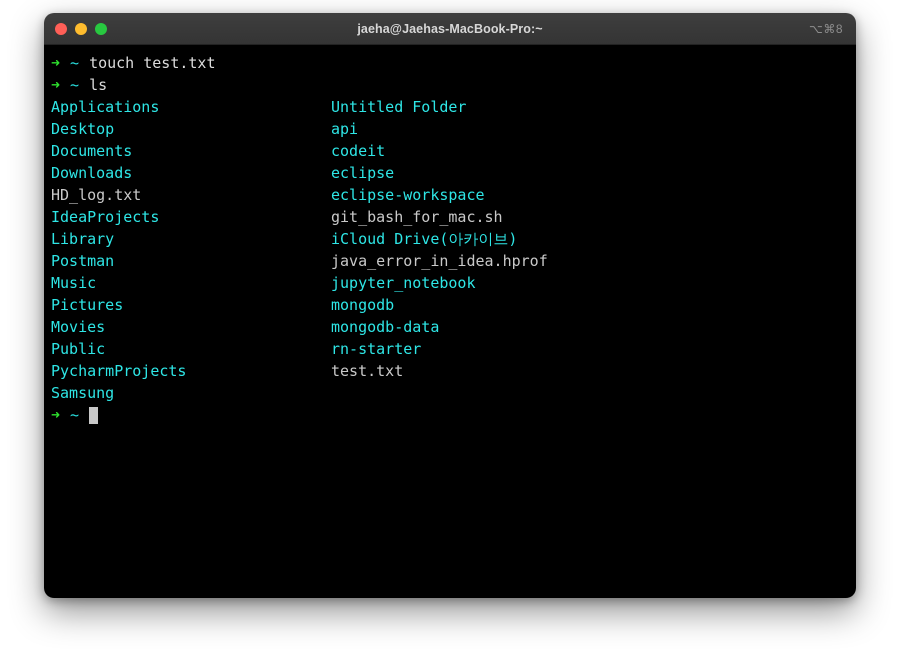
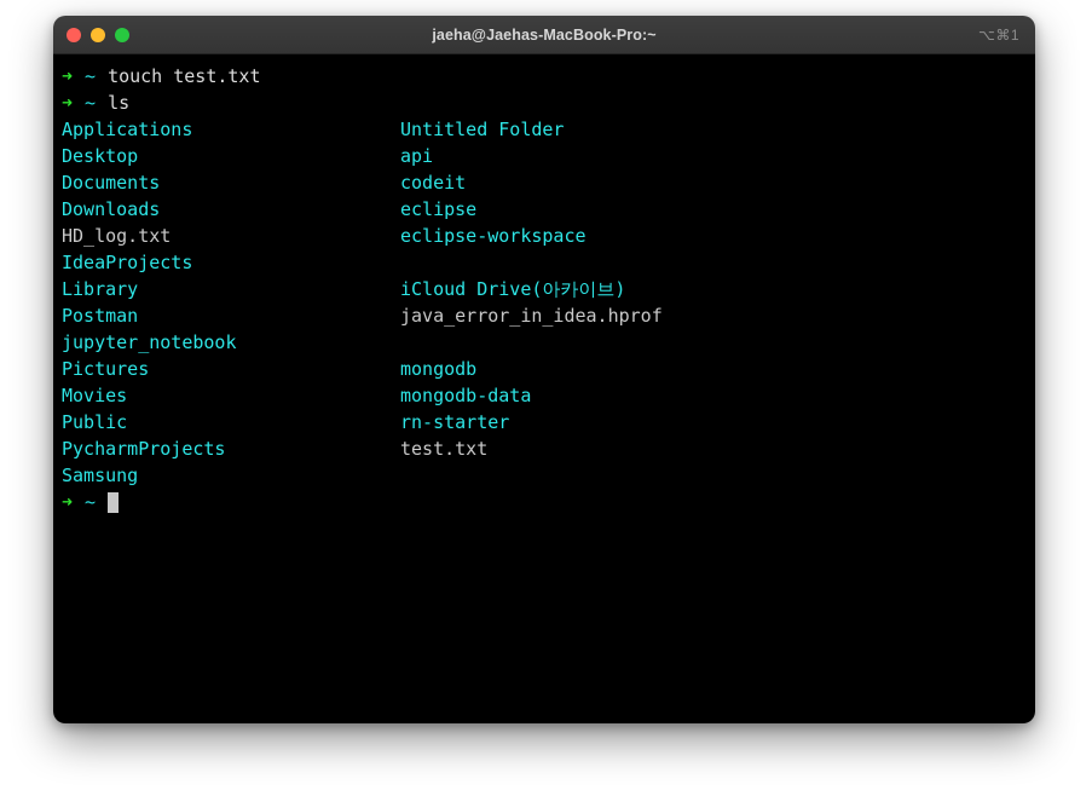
  jaeha@Jaehas-MacBook-Pro:~
- ⌥⌘8
+ ⌥⌘1
  ➜
  ~
  touch test.txt
  ➜
  ~
  ls
  Applications
  Untitled Folder
  Desktop
  api
  Documents
  codeit
  Downloads
  eclipse
  HD_log.txt
  eclipse-workspace
  IdeaProjects
- git_bash_for_mac.sh
  Library
  iCloud Drive(아카이브)
  Postman
  java_error_in_idea.hprof
- Music
  jupyter_notebook
  Pictures
  mongodb
  Movies
  mongodb-data
  Public
  rn-starter
  PycharmProjects
  test.txt
  Samsung
  ➜
  ~
